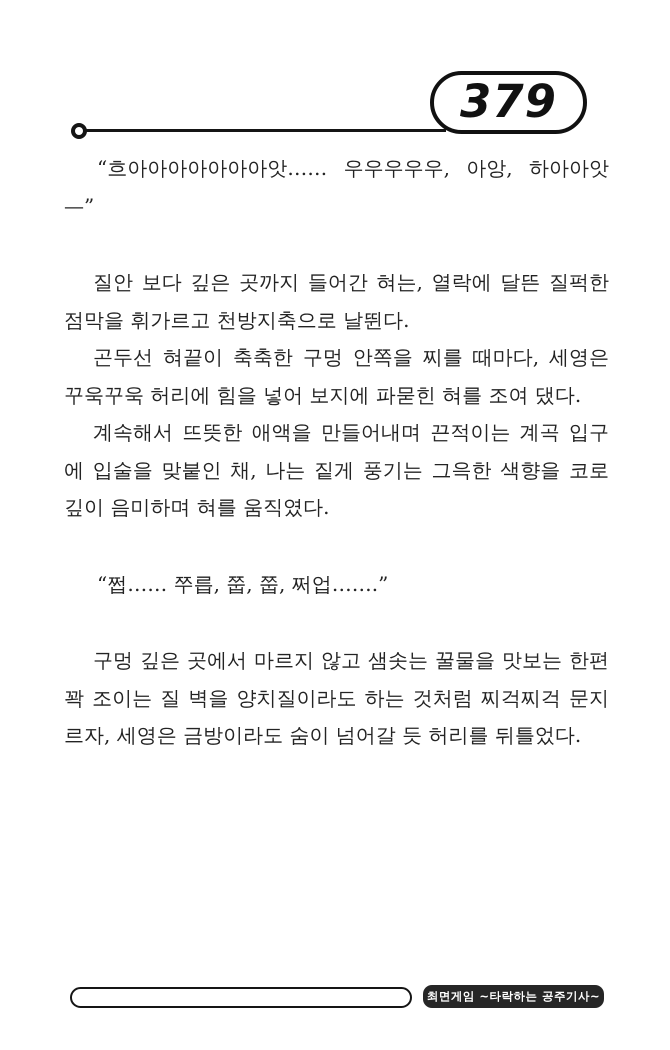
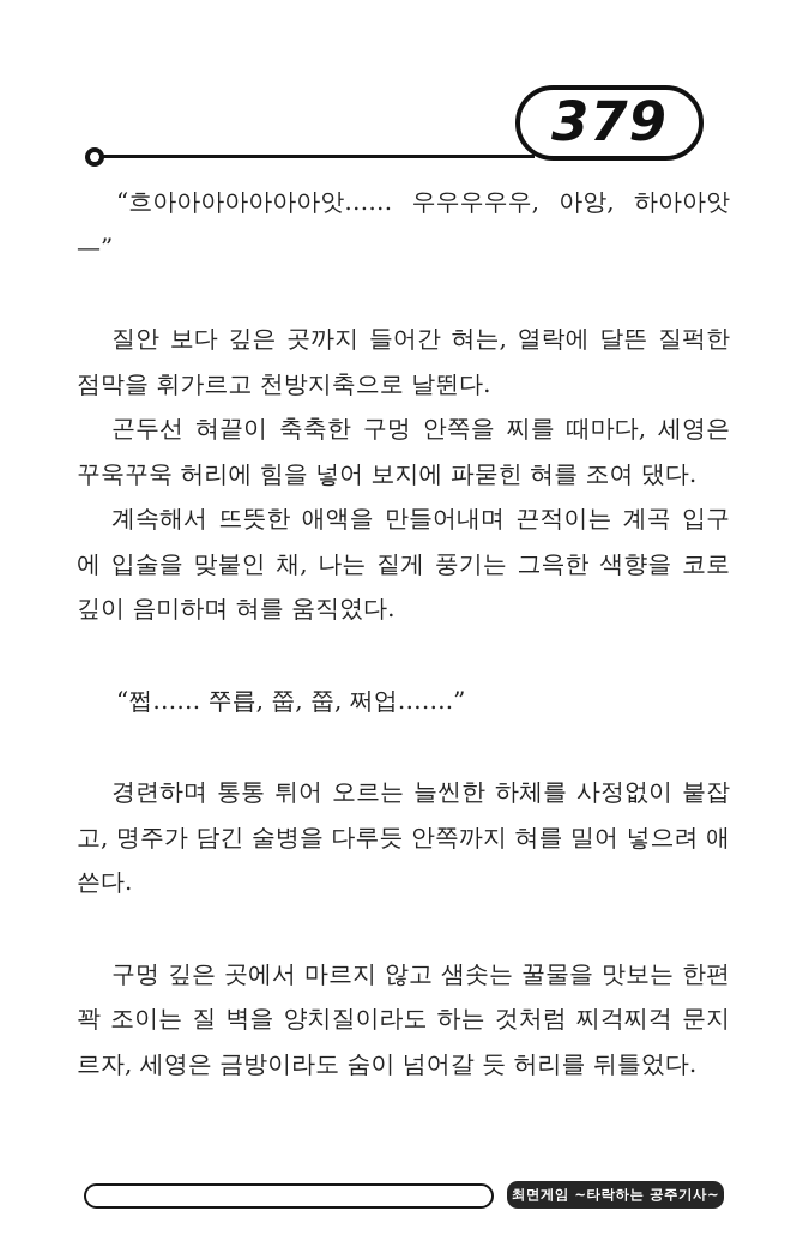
  379
  “흐아아아아아아아앗…… 우우우우우, 아앙, 하아아앗—”
  질안 보다 깊은 곳까지 들어간 혀는, 열락에 달뜬 질퍽한 점막을 휘가르고 천방지축으로 날뛴다.
  곤두선 혀끝이 축축한 구멍 안쪽을 찌를 때마다, 세영은 꾸욱꾸욱 허리에 힘을 넣어 보지에 파묻힌 혀를 조여 댔다.
  계속해서 뜨뜻한 애액을 만들어내며 끈적이는 계곡 입구에 입술을 맞붙인 채, 나는 짙게 풍기는 그윽한 색향을 코로 깊이 음미하며 혀를 움직였다.
  “쩝…… 쭈릅, 쭙, 쭙, 쩌업…….”
+ 경련하며 통통 튀어 오르는 늘씬한 하체를 사정없이 붙잡고, 명주가 담긴 술병을 다루듯 안쪽까지 혀를 밀어 넣으려 애쓴다.
  구멍 깊은 곳에서 마르지 않고 샘솟는 꿀물을 맛보는 한편 꽉 조이는 질 벽을 양치질이라도 하는 것처럼 찌걱찌걱 문지르자, 세영은 금방이라도 숨이 넘어갈 듯 허리를 뒤틀었다.
  최면게임 ~타락하는 공주기사~
